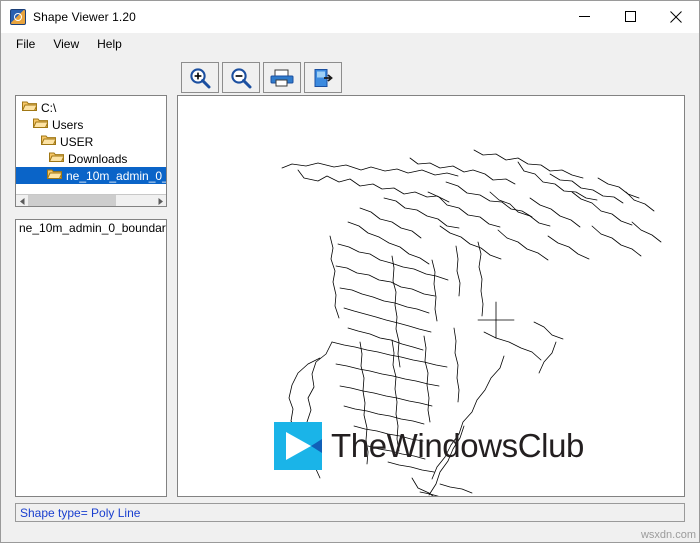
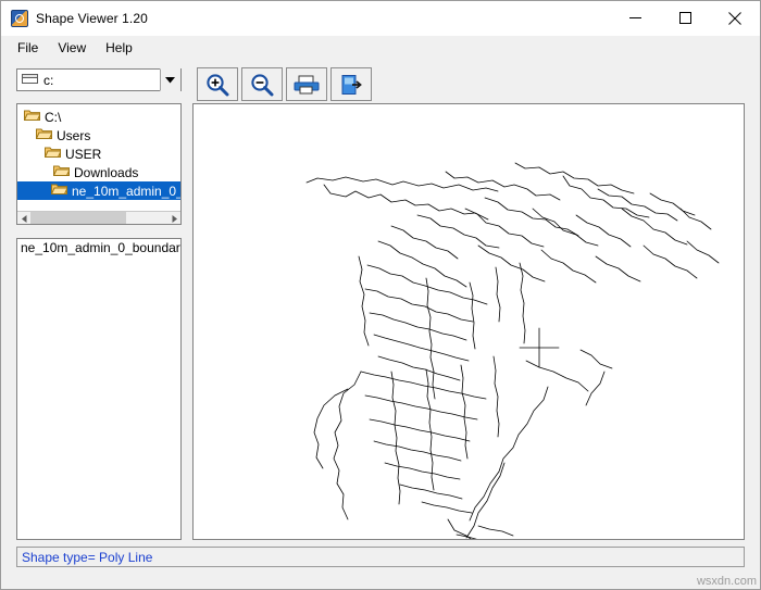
  Shape Viewer 1.20
  File
  View
  Help
+ c:
  C:\
  Users
  USER
  Downloads
  ne_10m_admin_0_
  ne_10m_admin_0_boundar
- TheWindowsClub
  Shape type= Poly Line
  wsxdn.com
